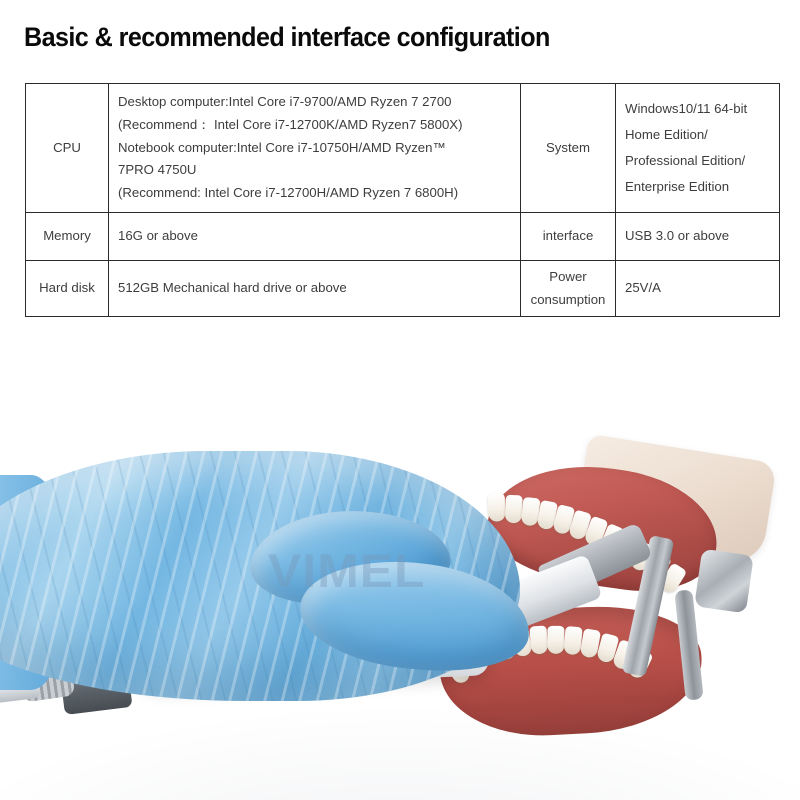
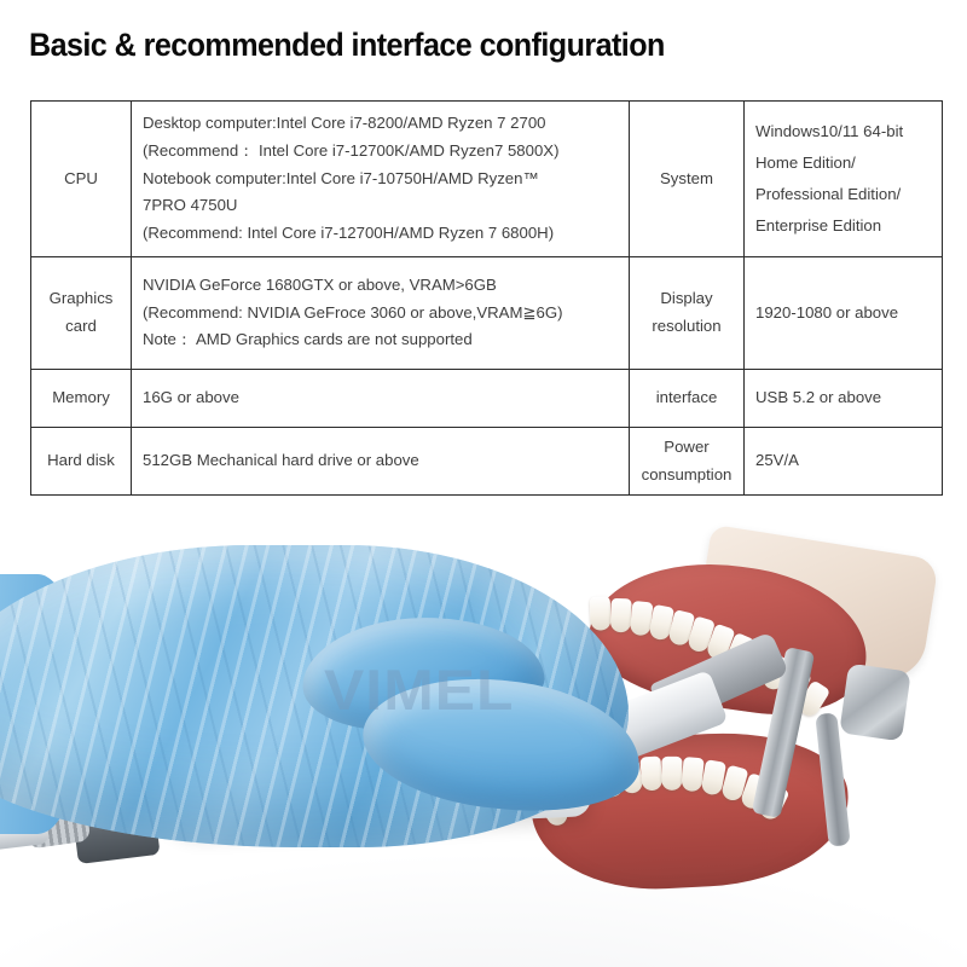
  Basic & recommended interface configuration
- CPU	Desktop computer:Intel Core i7-9700/AMD Ryzen 7 2700 (Recommend： Intel Core i7-12700K/AMD Ryzen7 5800X) Notebook computer:Intel Core i7-10750H/AMD Ryzen™ 7PRO 4750U (Recommend: Intel Core i7-12700H/AMD Ryzen 7 6800H)	System	Windows10/11 64-bit Home Edition/ Professional Edition/ Enterprise Edition
+ CPU	Desktop computer:Intel Core i7-8200/AMD Ryzen 7 2700 (Recommend： Intel Core i7-12700K/AMD Ryzen7 5800X) Notebook computer:Intel Core i7-10750H/AMD Ryzen™ 7PRO 4750U (Recommend: Intel Core i7-12700H/AMD Ryzen 7 6800H)	System	Windows10/11 64-bit Home Edition/ Professional Edition/ Enterprise Edition
+ Graphics card	NVIDIA GeForce 1680GTX or above, VRAM>6GB (Recommend: NVIDIA GeFroce 3060 or above,VRAM≧6G) Note： AMD Graphics cards are not supported	Display resolution	1920-1080 or above
- Memory	16G or above	interface	USB 3.0 or above
+ Memory	16G or above	interface	USB 5.2 or above
  Hard disk	512GB Mechanical hard drive or above	Power consumption	25V/A
  VIMEL
